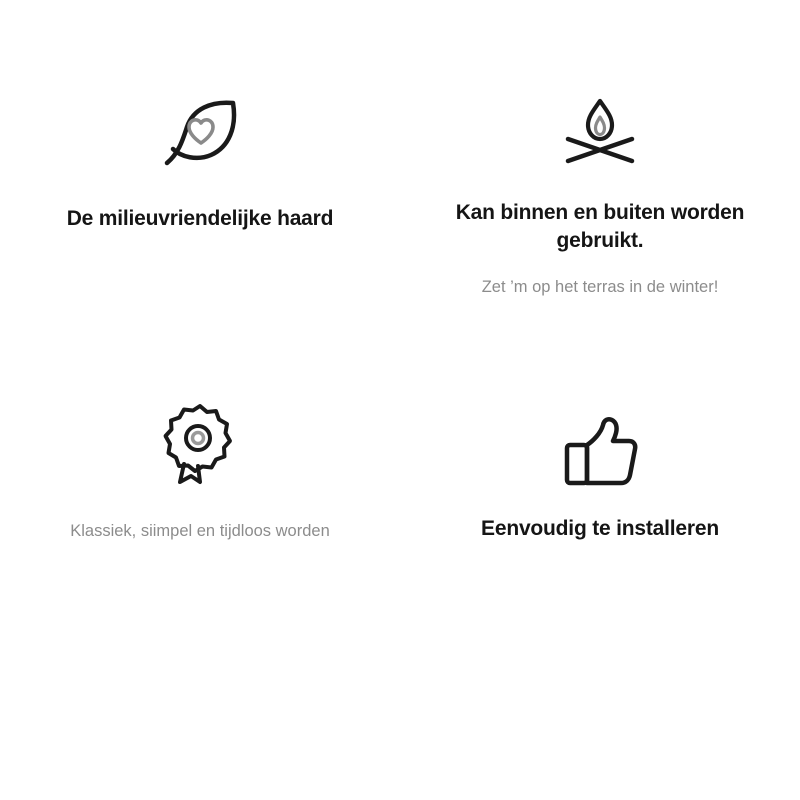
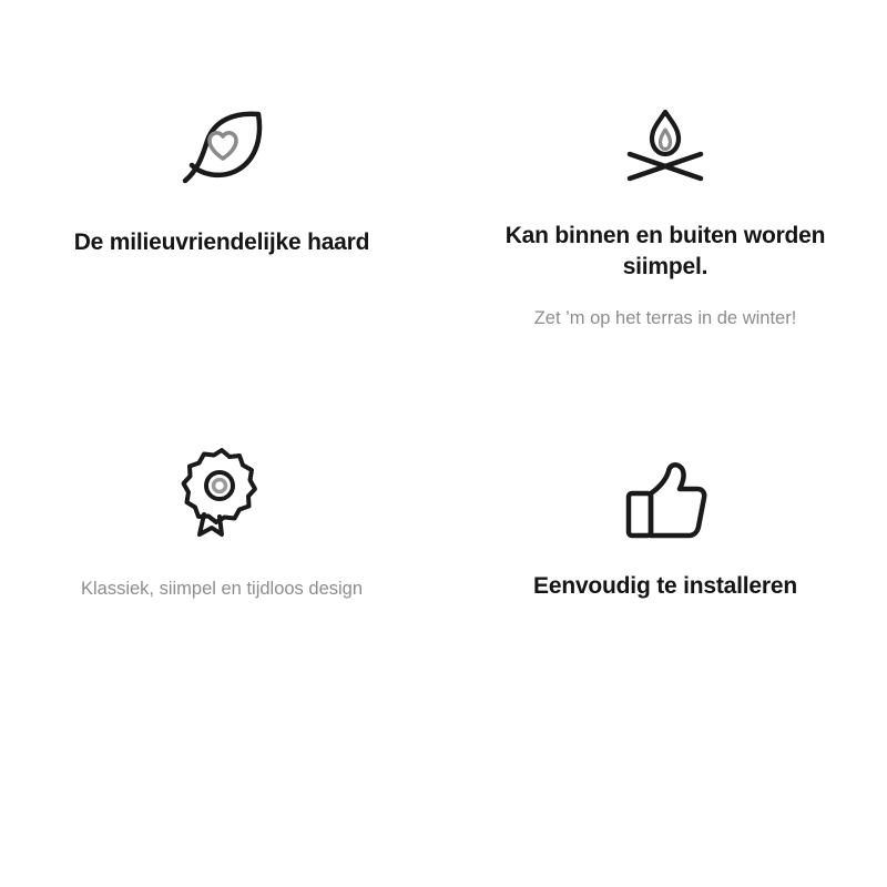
  De milieuvriendelijke haard
- Kan binnen en buiten worden gebruikt.
+ Kan binnen en buiten worden siimpel.
  Zet ’m op het terras in de winter!
- Klassiek, siimpel en tijdloos worden
+ Klassiek, siimpel en tijdloos design
  Eenvoudig te installeren
